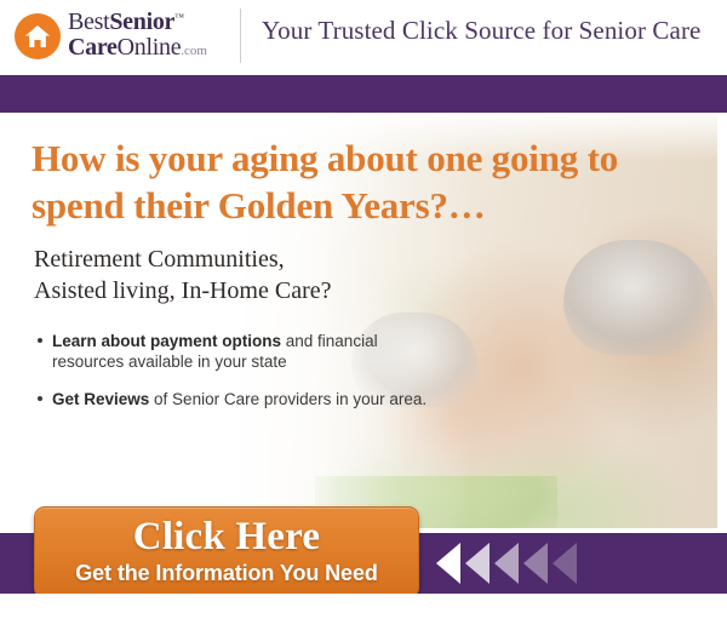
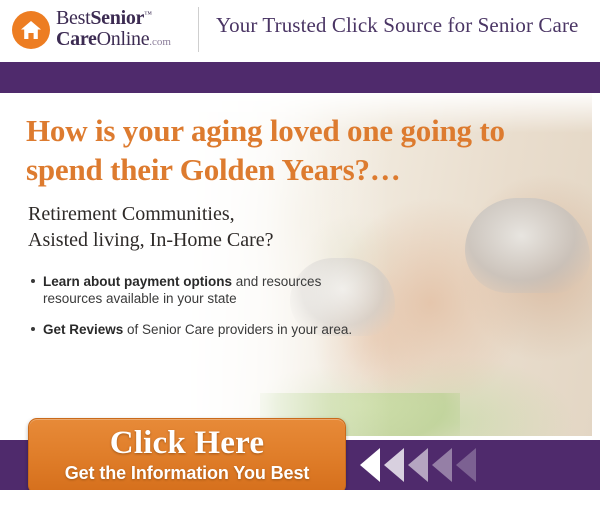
  BestSenior™
  CareOnline.com
  Your Trusted Click Source for Senior Care
- How is your aging about one going to spend their Golden Years?…
+ How is your aging loved one going to spend their Golden Years?…
  Retirement Communities,
  Asisted living, In-Home Care?
- Learn about payment options and financial resources available in your state
+ Learn about payment options and resources resources available in your state
  Get Reviews of Senior Care providers in your area.
  Click Here
- Get the Information You Need
+ Get the Information You Best
